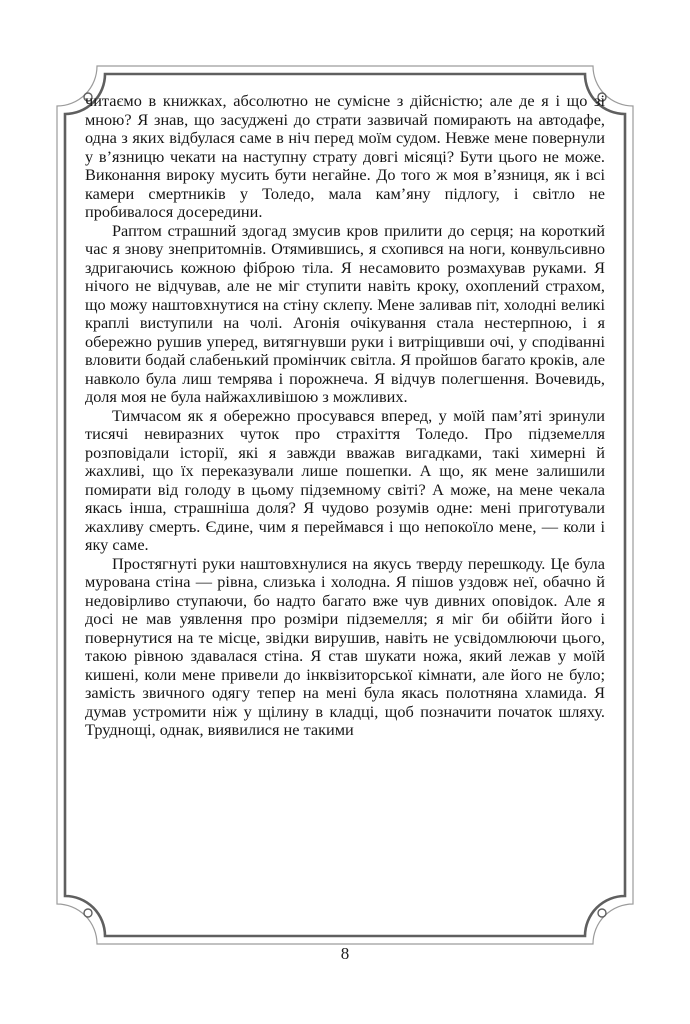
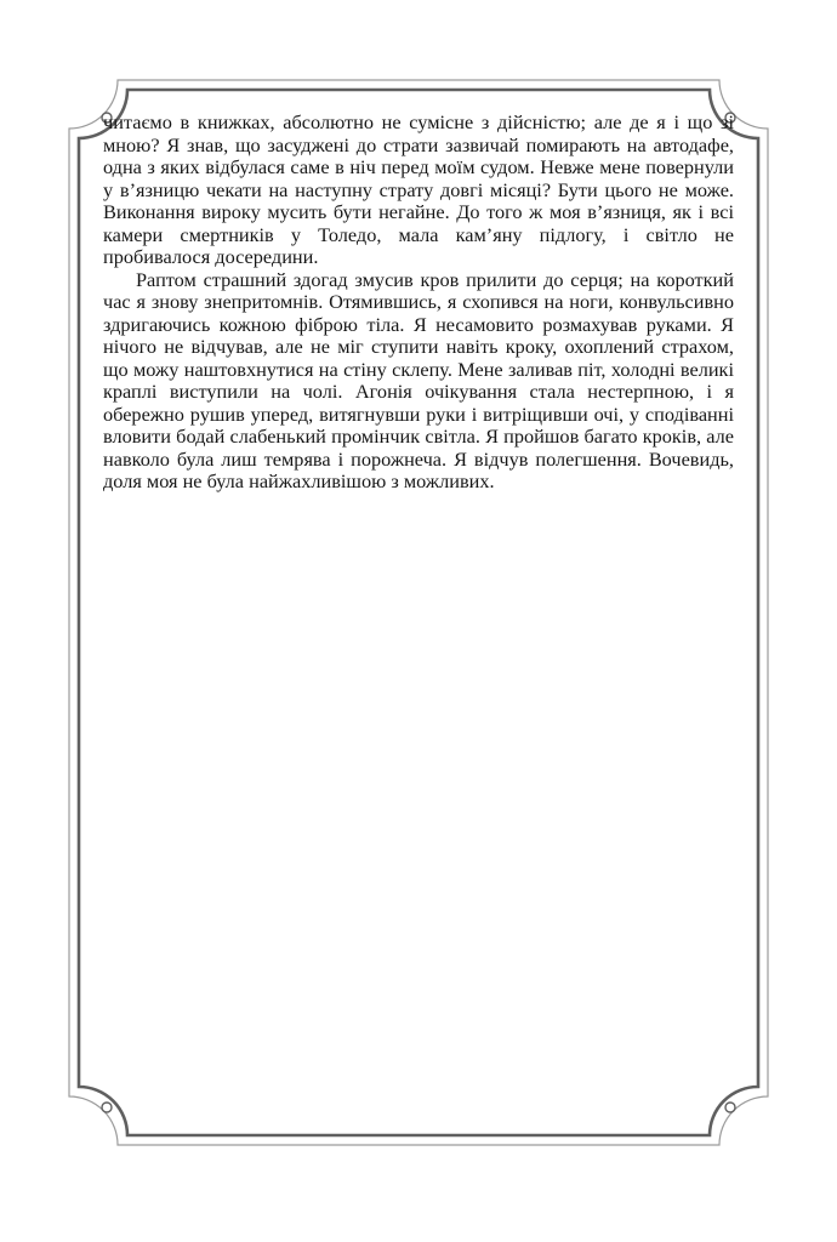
  читаємо в книжках, абсолютно не сумісне з дійсністю; але де я і що зі мною? Я знав, що засуджені до страти зазвичай помирають на автодафе, одна з яких відбулася саме в ніч перед моїм судом. Невже мене повернули у в’язницю чекати на наступну страту довгі місяці? Бути цього не може. Виконання вироку мусить бути негайне. До того ж моя в’язниця, як і всі камери смертників у Толедо, мала кам’яну підлогу, і світло не пробивалося досередини.
  Раптом страшний здогад змусив кров прилити до серця; на короткий час я знову знепритомнів. Отямившись, я схопився на ноги, конвульсивно здригаючись кожною фіброю тіла. Я несамовито розмахував руками. Я нічого не відчував, але не міг ступити навіть кроку, охоплений страхом, що можу наштовхнутися на стіну склепу. Мене заливав піт, холодні великі краплі виступили на чолі. Агонія очікування стала нестерпною, і я обережно рушив уперед, витягнувши руки і витріщивши очі, у сподіванні вловити бодай слабенький промінчик світла. Я пройшов багато кроків, але навколо була лиш темрява і порожнеча. Я відчув полегшення. Вочевидь, доля моя не була найжахливішою з можливих.
- Тимчасом як я обережно просувався вперед, у моїй пам’яті зринули тисячі невиразних чуток про страхіття Толедо. Про підземелля розповідали історії, які я завжди вважав вигадками, такі химерні й жахливі, що їх переказували лише пошепки. А що, як мене залишили помирати від голоду в цьому підземному світі? А може, на мене чекала якась інша, страшніша доля? Я чудово розумів одне: мені приготували жахливу смерть. Єдине, чим я переймався і що непокоїло мене, — коли і яку саме.
- Простягнуті руки наштовхнулися на якусь тверду перешкоду. Це була мурована стіна — рівна, слизька і холодна. Я пішов уздовж неї, обачно й недовірливо ступаючи, бо надто багато вже чув дивних оповідок. Але я досі не мав уявлення про розміри підземелля; я міг би обійти його і повернутися на те місце, звідки вирушив, навіть не усвідомлюючи цього, такою рівною здавалася стіна. Я став шукати ножа, який лежав у моїй кишені, коли мене привели до інквізиторської кімнати, але його не було; замість звичного одягу тепер на мені була якась полотняна хламида. Я думав устромити ніж у щілину в кладці, щоб позначити початок шляху. Труднощі, однак, виявилися не такими
- 8
